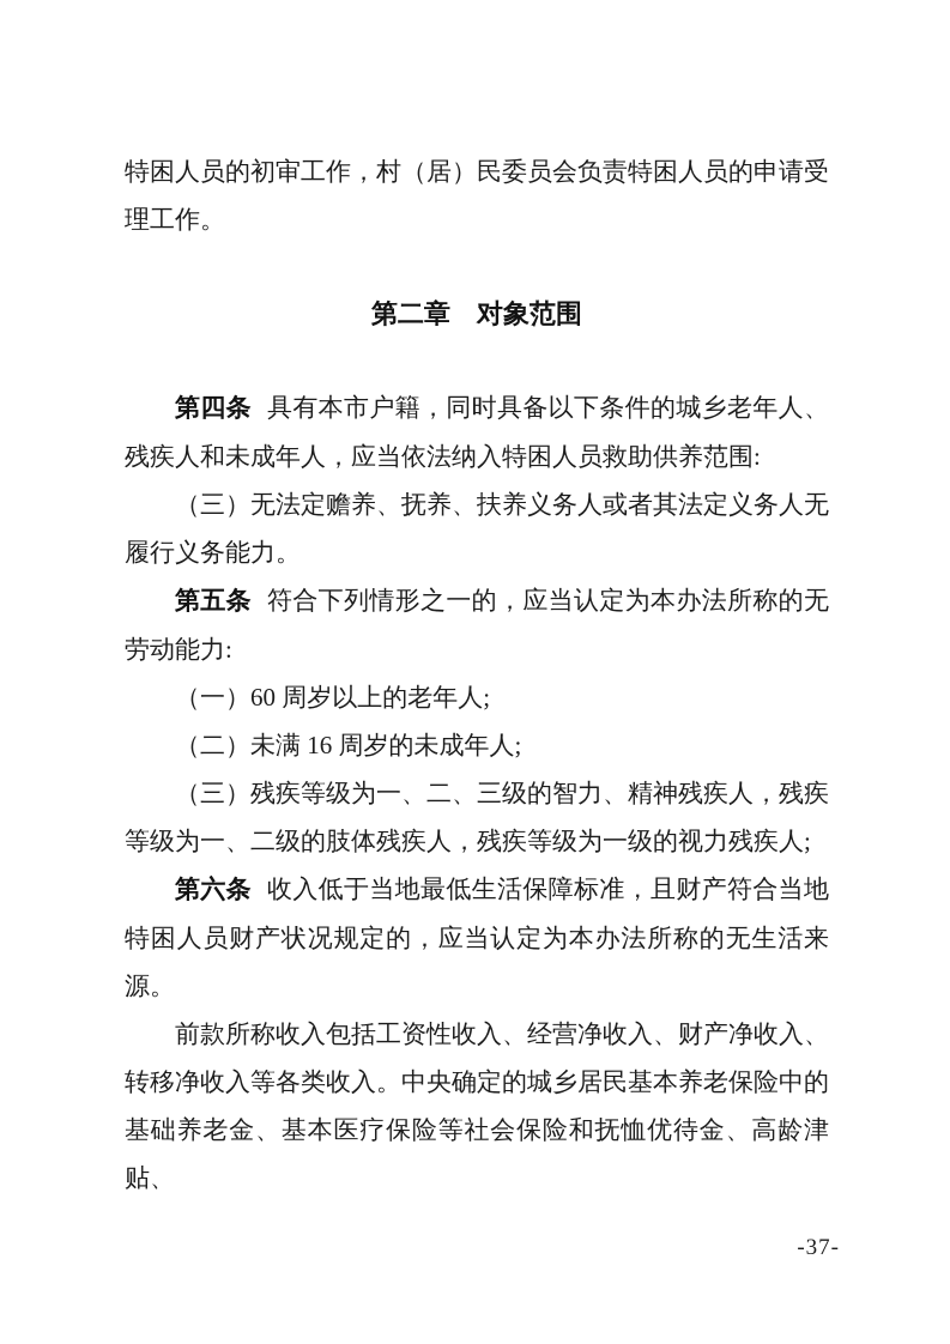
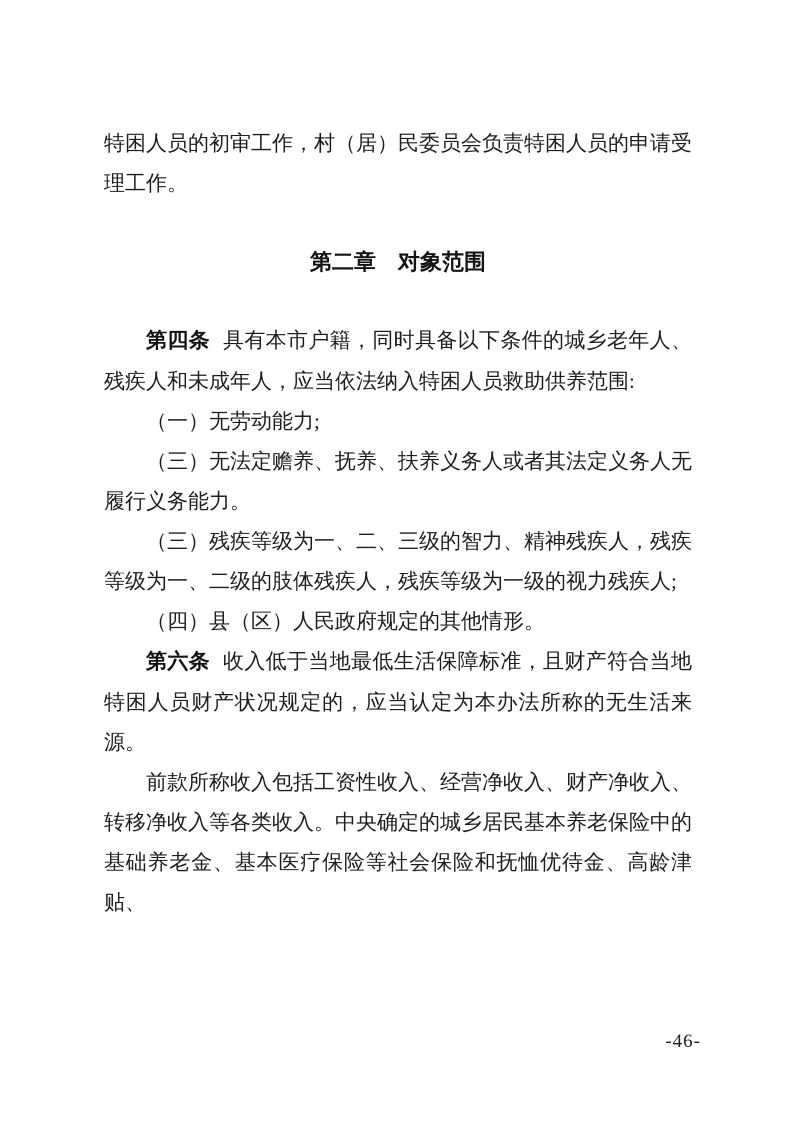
  特困人员的初审工作，村（居）民委员会负责特困人员的申请受理工作。
  第二章 对象范围
  第四条 具有本市户籍，同时具备以下条件的城乡老年人、残疾人和未成年人，应当依法纳入特困人员救助供养范围:
+ （一）无劳动能力;
  （三）无法定赡养、抚养、扶养义务人或者其法定义务人无履行义务能力。
- 第五条 符合下列情形之一的，应当认定为本办法所称的无劳动能力:
- （一）60 周岁以上的老年人;
- （二）未满 16 周岁的未成年人;
  （三）残疾等级为一、二、三级的智力、精神残疾人，残疾等级为一、二级的肢体残疾人，残疾等级为一级的视力残疾人;
+ （四）县（区）人民政府规定的其他情形。
  第六条 收入低于当地最低生活保障标准，且财产符合当地特困人员财产状况规定的，应当认定为本办法所称的无生活来源。
  前款所称收入包括工资性收入、经营净收入、财产净收入、转移净收入等各类收入。中央确定的城乡居民基本养老保险中的基础养老金、基本医疗保险等社会保险和抚恤优待金、高龄津贴、
- -37-
+ -46-
